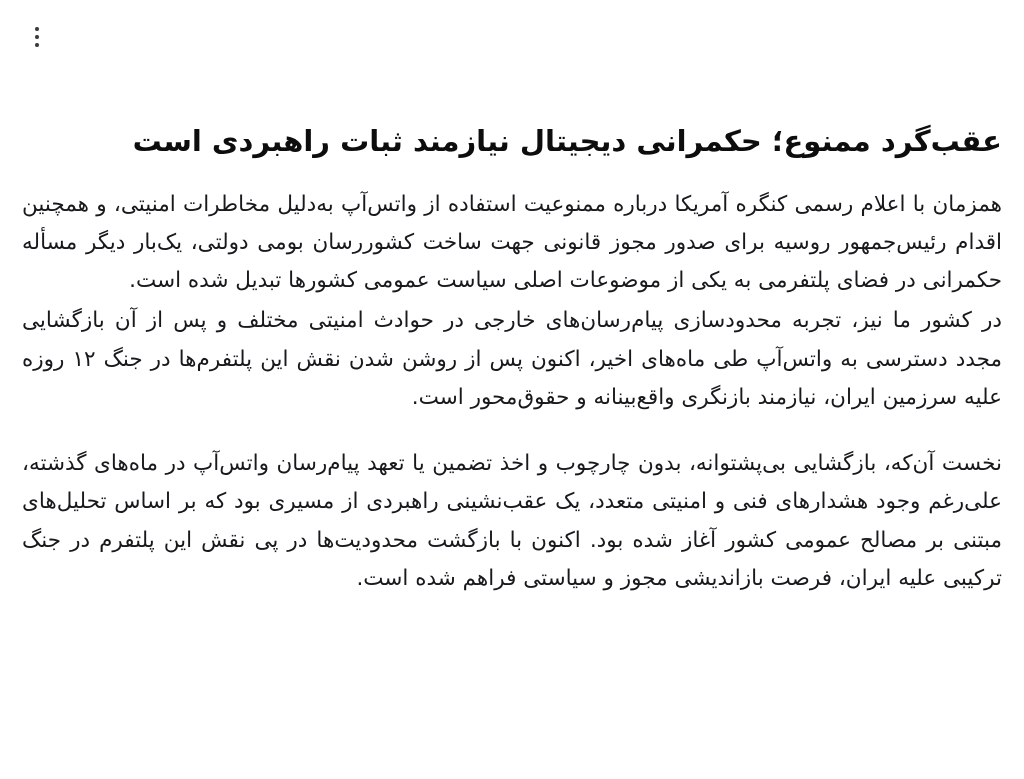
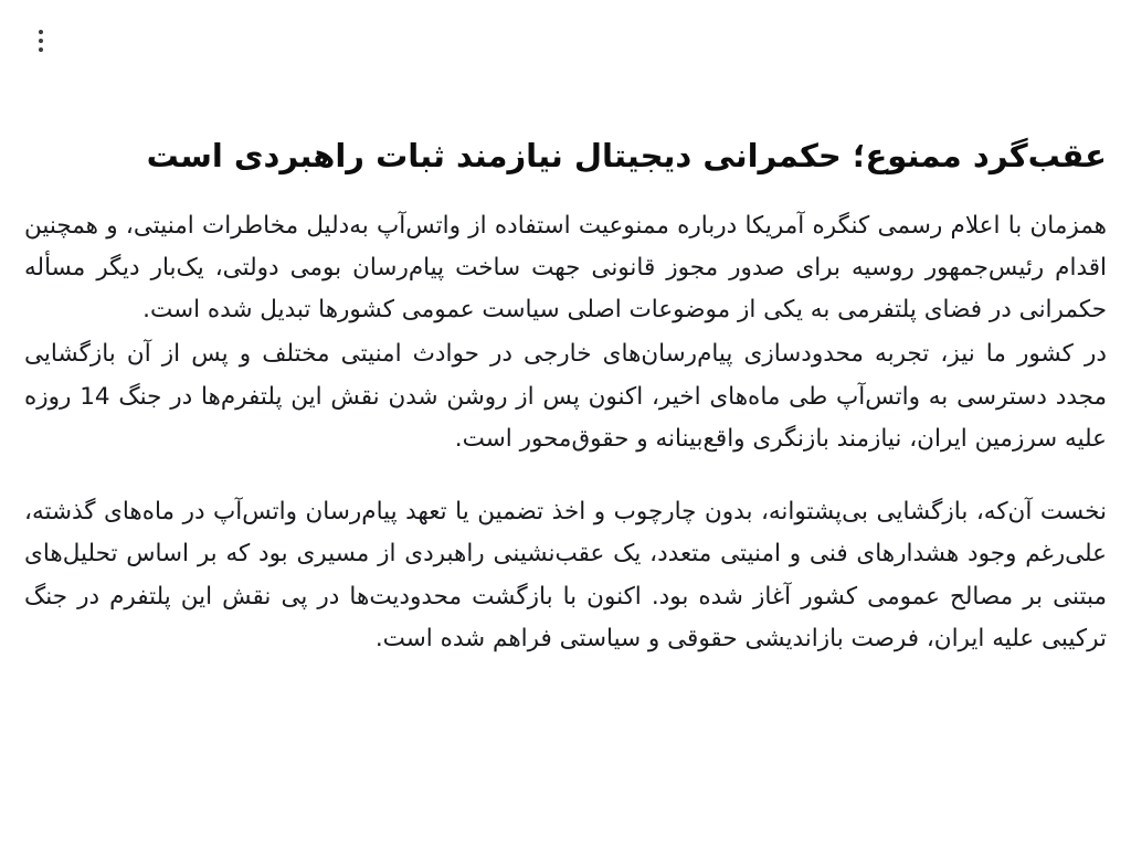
  عقبگرد ممنوع؛ حکمرانی دیجیتال نیازمند ثبات راهبردی است
- همزمان با اعلام رسمی کنگره آمریکا درباره ممنوعیت استفاده از واتس‌آپ به‌دلیل مخاطرات امنیتی، و همچنین اقدام رئیس‌جمهور روسیه برای صدور مجوز قانونی جهت ساخت کشور‌رسان بومی دولتی، یک‌بار دیگر مسأله حکمرانی در فضای پلتفرمی به یکی از موضوعات اصلی سیاست عمومی کشورها تبدیل شده است.
+ همزمان با اعلام رسمی کنگره آمریکا درباره ممنوعیت استفاده از واتس‌آپ به‌دلیل مخاطرات امنیتی، و همچنین اقدام رئیس‌جمهور روسیه برای صدور مجوز قانونی جهت ساخت پیام‌رسان بومی دولتی، یک‌بار دیگر مسأله حکمرانی در فضای پلتفرمی به یکی از موضوعات اصلی سیاست عمومی کشورها تبدیل شده است.
- در کشور ما نیز، تجربه محدودسازی پیام‌رسان‌های خارجی در حوادث امنیتی مختلف و پس از آن بازگشایی مجدد دسترسی به واتس‌آپ طی ماه‌های اخیر، اکنون پس از روشن شدن نقش این پلتفرم‌ها در جنگ ۱۲ روزه علیه سرزمین ایران، نیازمند بازنگری واقع‌بینانه و حقوق‌محور است.
+ در کشور ما نیز، تجربه محدودسازی پیام‌رسان‌های خارجی در حوادث امنیتی مختلف و پس از آن بازگشایی مجدد دسترسی به واتس‌آپ طی ماه‌های اخیر، اکنون پس از روشن شدن نقش این پلتفرم‌ها در جنگ 14 روزه علیه سرزمین ایران، نیازمند بازنگری واقع‌بینانه و حقوق‌محور است.
- نخست آن‌که، بازگشایی بی‌پشتوانه، بدون چارچوب و اخذ تضمین یا تعهد پیام‌رسان واتس‌آپ در ماه‌های گذشته، علی‌رغم وجود هشدارهای فنی و امنیتی متعدد، یک عقب‌نشینی راهبردی از مسیری بود که بر اساس تحلیل‌های مبتنی بر مصالح عمومی کشور آغاز شده بود. اکنون با بازگشت محدودیت‌ها در پی نقش این پلتفرم در جنگ ترکیبی علیه ایران، فرصت بازاندیشی مجوز و سیاستی فراهم شده است.
+ نخست آن‌که، بازگشایی بی‌پشتوانه، بدون چارچوب و اخذ تضمین یا تعهد پیام‌رسان واتس‌آپ در ماه‌های گذشته، علی‌رغم وجود هشدارهای فنی و امنیتی متعدد، یک عقب‌نشینی راهبردی از مسیری بود که بر اساس تحلیل‌های مبتنی بر مصالح عمومی کشور آغاز شده بود. اکنون با بازگشت محدودیت‌ها در پی نقش این پلتفرم در جنگ ترکیبی علیه ایران، فرصت بازاندیشی حقوقی و سیاستی فراهم شده است.
